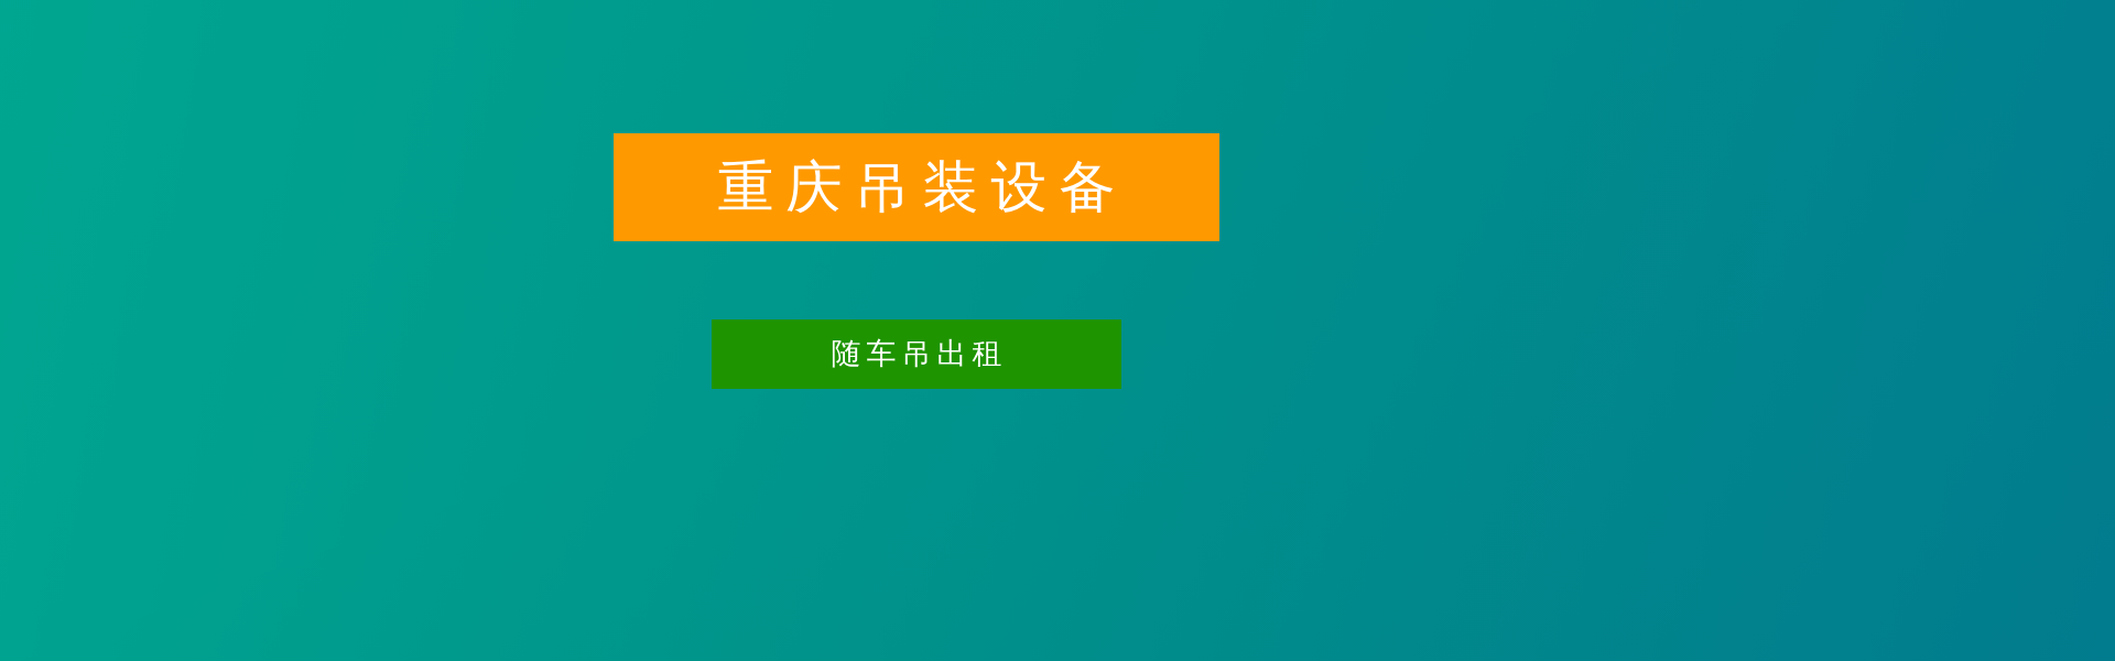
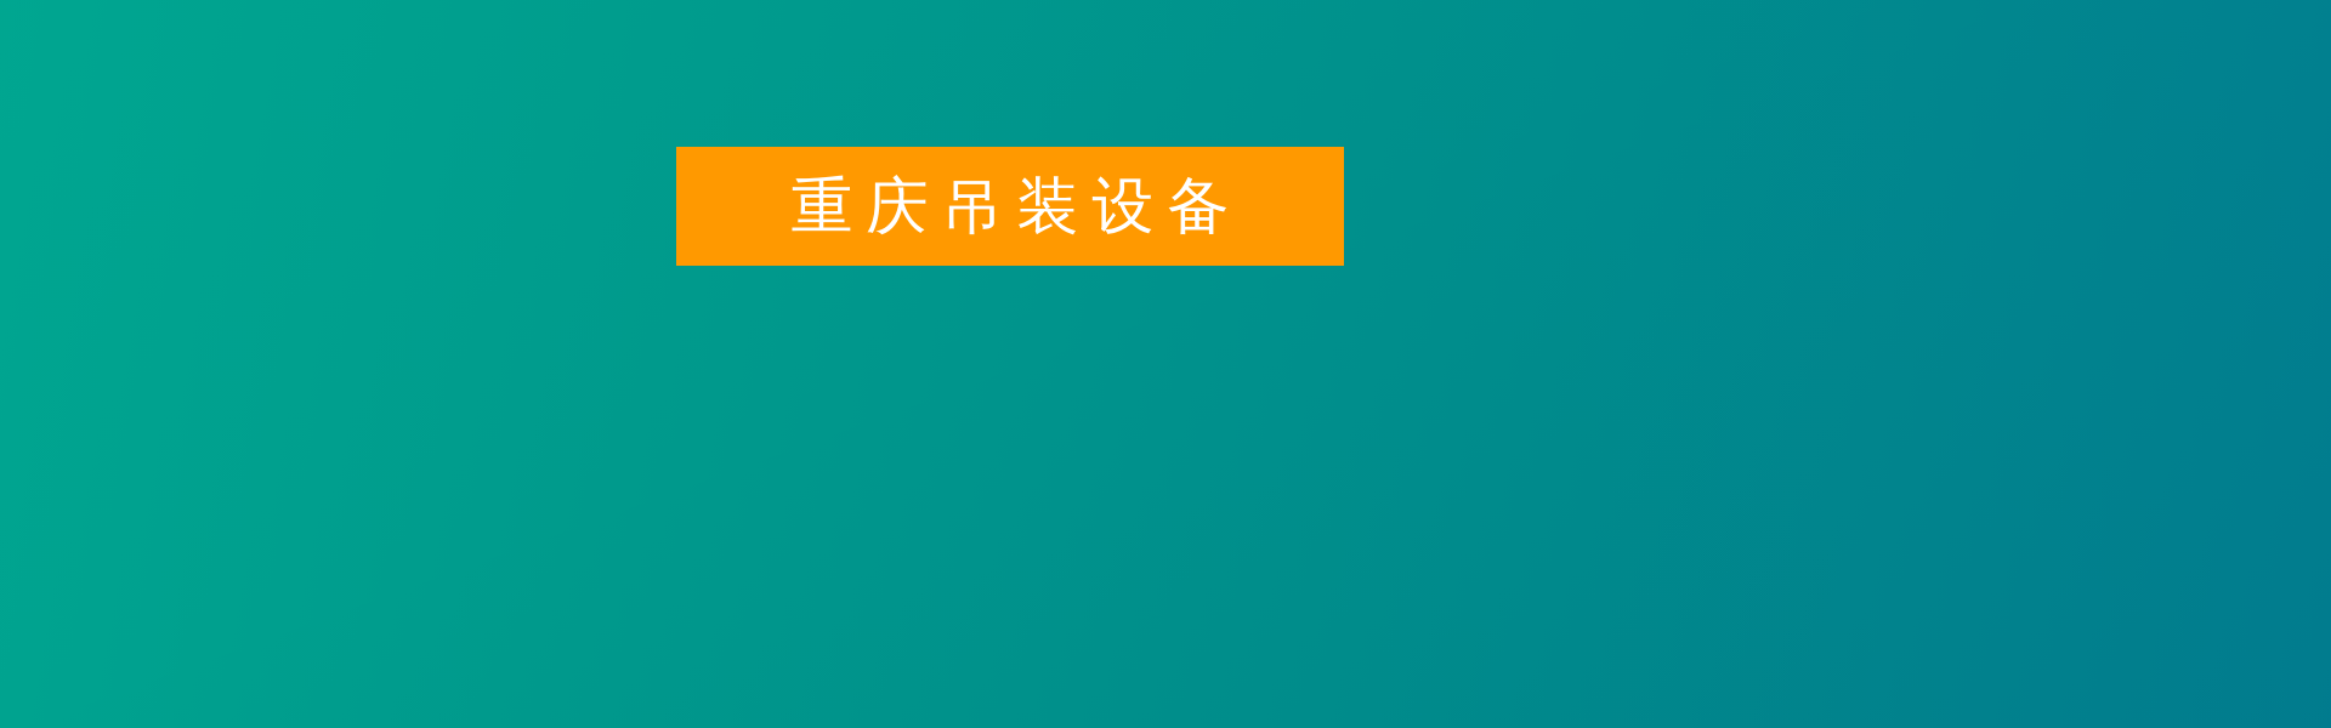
  重庆吊装设备
- 随车吊出租
